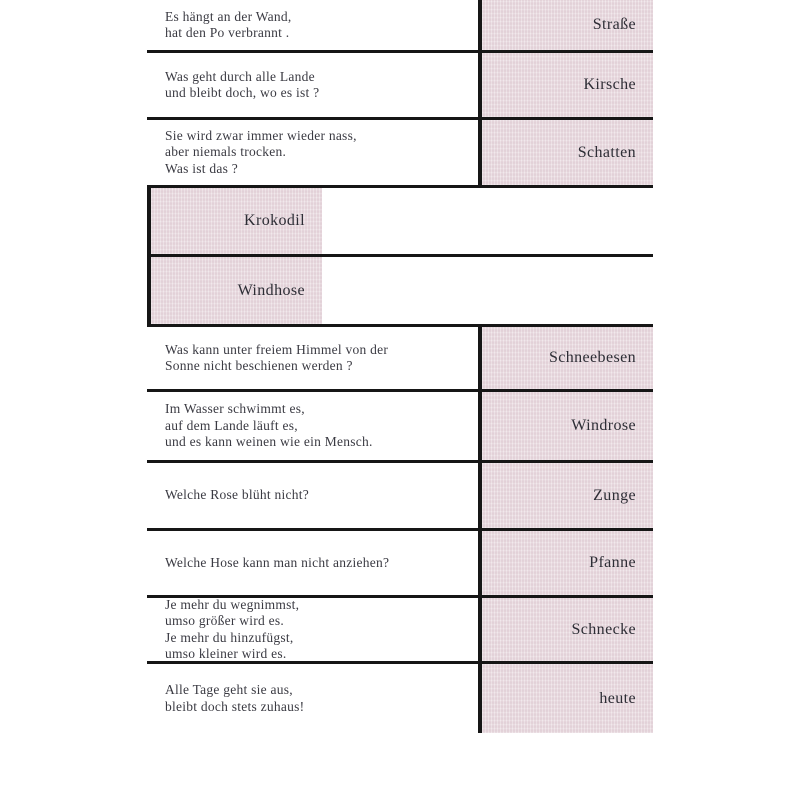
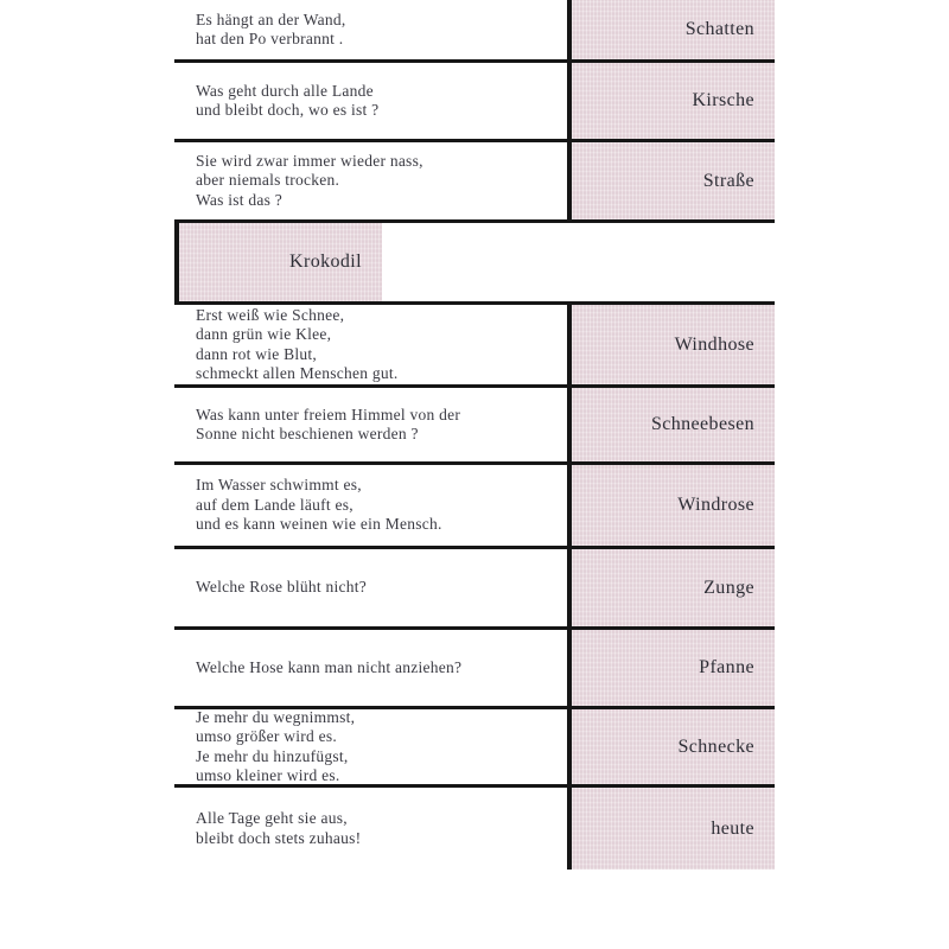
  Es hängt an der Wand,
  hat den Po verbrannt .
- Straße
+ Schatten
  Was geht durch alle Lande
  und bleibt doch, wo es ist ?
  Kirsche
  Sie wird zwar immer wieder nass,
  aber niemals trocken.
  Was ist das ?
- Schatten
+ Straße
  Krokodil
+ Erst weiß wie Schnee,
+ dann grün wie Klee,
+ dann rot wie Blut,
+ schmeckt allen Menschen gut.
  Windhose
  Was kann unter freiem Himmel von der
  Sonne nicht beschienen werden ?
  Schneebesen
  Im Wasser schwimmt es,
  auf dem Lande läuft es,
  und es kann weinen wie ein Mensch.
  Windrose
  Welche Rose blüht nicht?
  Zunge
  Welche Hose kann man nicht anziehen?
  Pfanne
  Je mehr du wegnimmst,
  umso größer wird es.
  Je mehr du hinzufügst,
  umso kleiner wird es.
  Schnecke
  Alle Tage geht sie aus,
  bleibt doch stets zuhaus!
  heute
